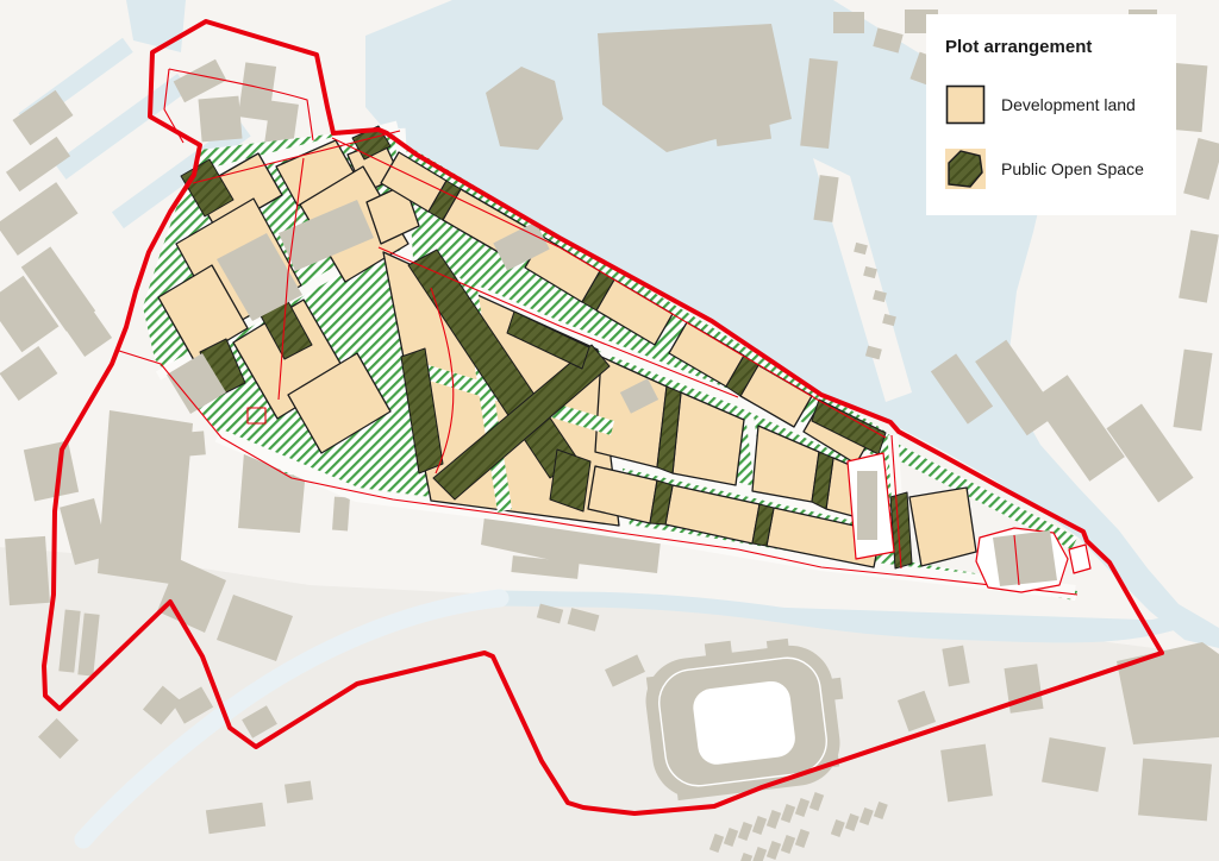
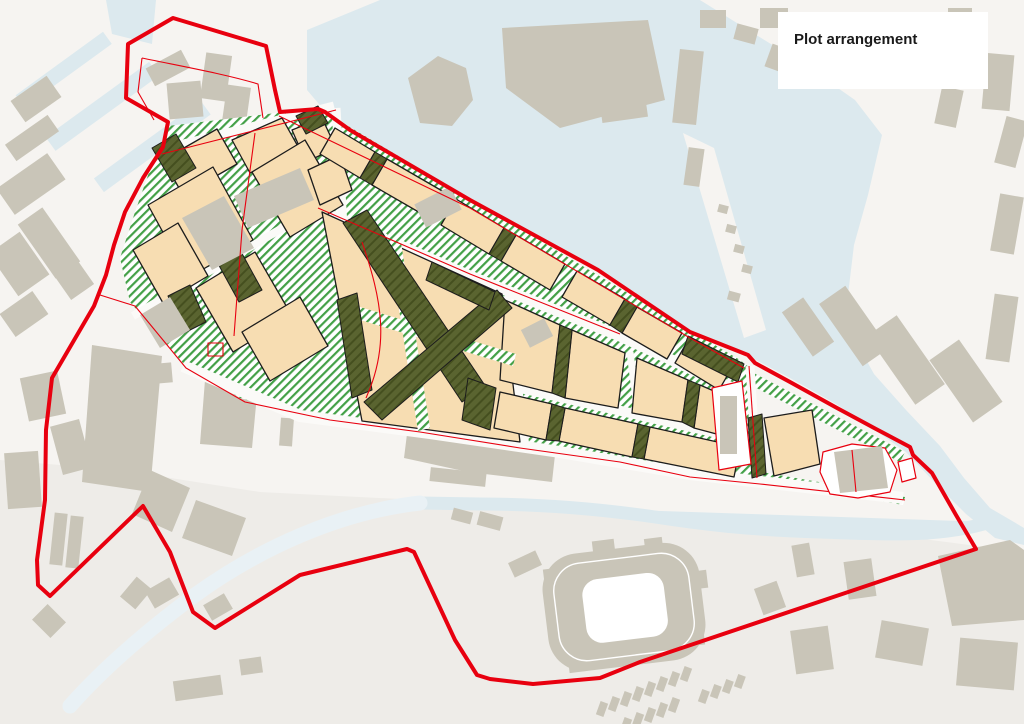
  Plot arrangement
- Development land
- Public Open Space
